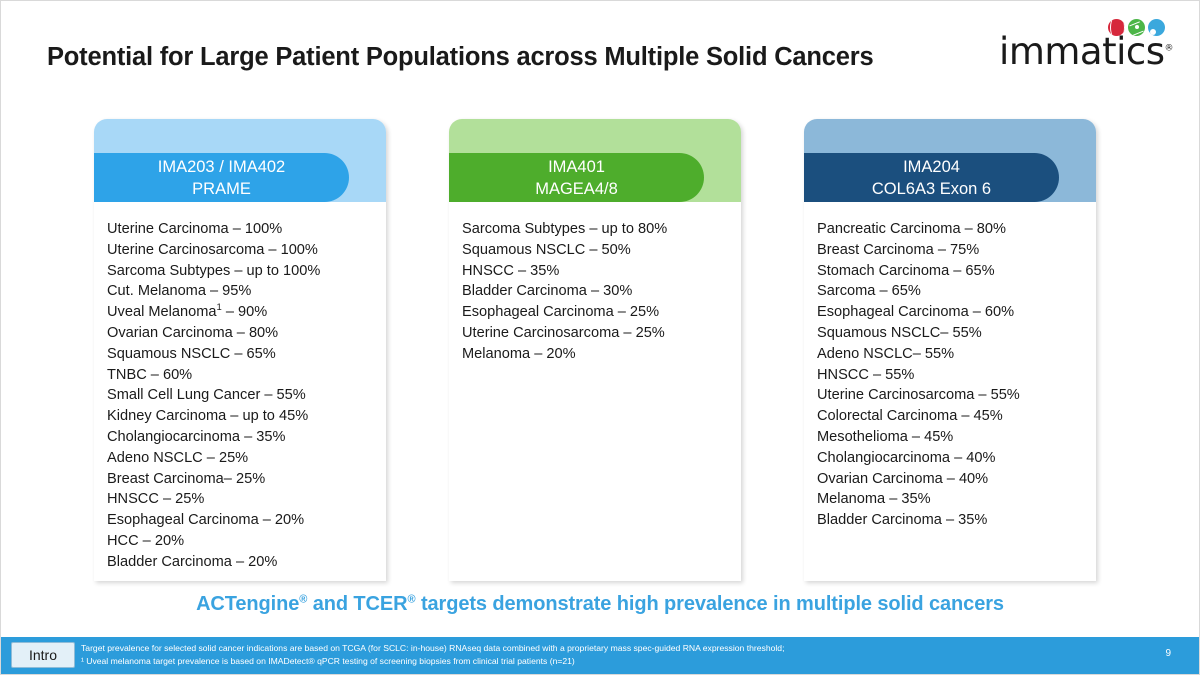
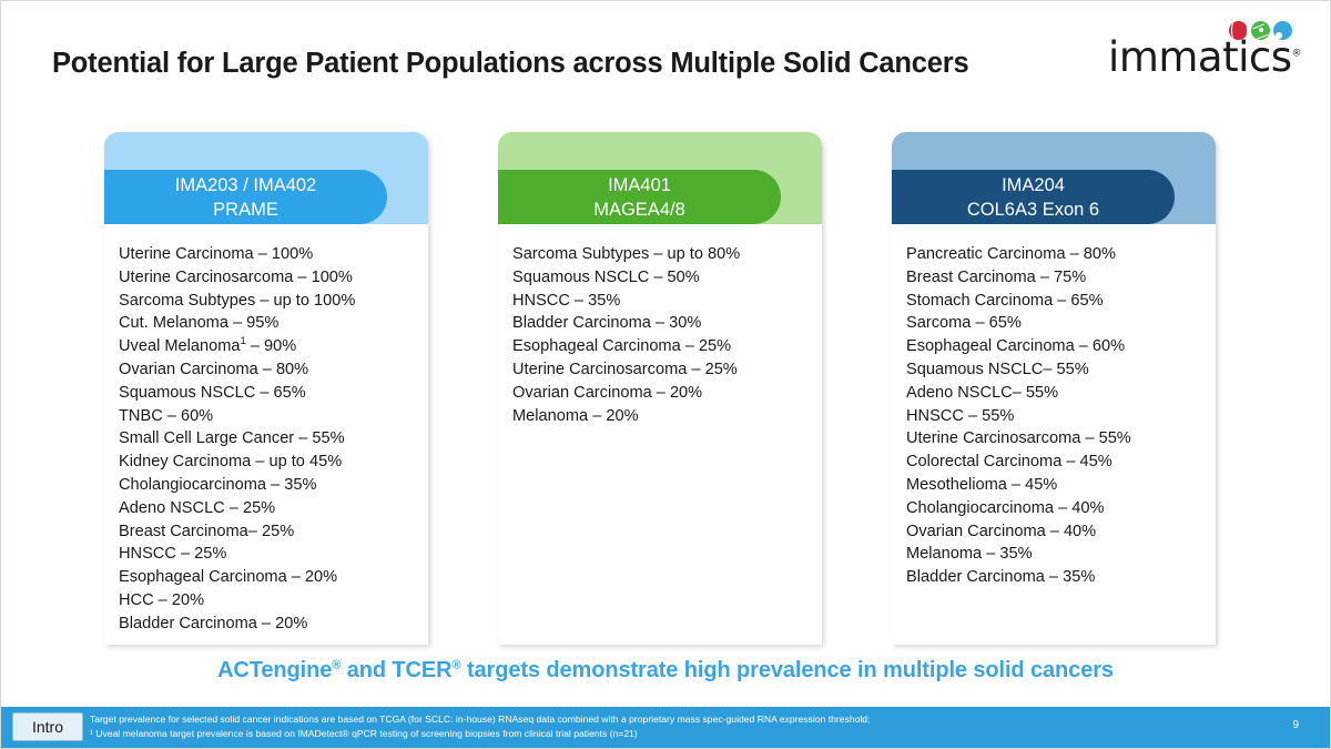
  Potential for Large Patient Populations across Multiple Solid Cancers
  immatics®
  IMA203 / IMA402
  PRAME
  Uterine Carcinoma – 100%
  Uterine Carcinosarcoma – 100%
  Sarcoma Subtypes – up to 100%
  Cut. Melanoma – 95%
  Uveal Melanoma1 – 90%
  Ovarian Carcinoma – 80%
  Squamous NSCLC – 65%
  TNBC – 60%
- Small Cell Lung Cancer – 55%
+ Small Cell Large Cancer – 55%
  Kidney Carcinoma – up to 45%
  Cholangiocarcinoma – 35%
  Adeno NSCLC – 25%
  Breast Carcinoma– 25%
  HNSCC – 25%
  Esophageal Carcinoma – 20%
  HCC – 20%
  Bladder Carcinoma – 20%
  IMA401
  MAGEA4/8
  Sarcoma Subtypes – up to 80%
  Squamous NSCLC – 50%
  HNSCC – 35%
  Bladder Carcinoma – 30%
  Esophageal Carcinoma – 25%
  Uterine Carcinosarcoma – 25%
+ Ovarian Carcinoma – 20%
  Melanoma – 20%
  IMA204
  COL6A3 Exon 6
  Pancreatic Carcinoma – 80%
  Breast Carcinoma – 75%
  Stomach Carcinoma – 65%
  Sarcoma – 65%
  Esophageal Carcinoma – 60%
  Squamous NSCLC– 55%
  Adeno NSCLC– 55%
  HNSCC – 55%
  Uterine Carcinosarcoma – 55%
  Colorectal Carcinoma – 45%
  Mesothelioma – 45%
  Cholangiocarcinoma – 40%
  Ovarian Carcinoma – 40%
  Melanoma – 35%
  Bladder Carcinoma – 35%
  ACTengine® and TCER® targets demonstrate high prevalence in multiple solid cancers
  Intro
  Target prevalence for selected solid cancer indications are based on TCGA (for SCLC: in-house) RNAseq data combined with a proprietary mass spec-guided RNA expression threshold;
  ¹ Uveal melanoma target prevalence is based on IMADetect® qPCR testing of screening biopsies from clinical trial patients (n=21)
  9
